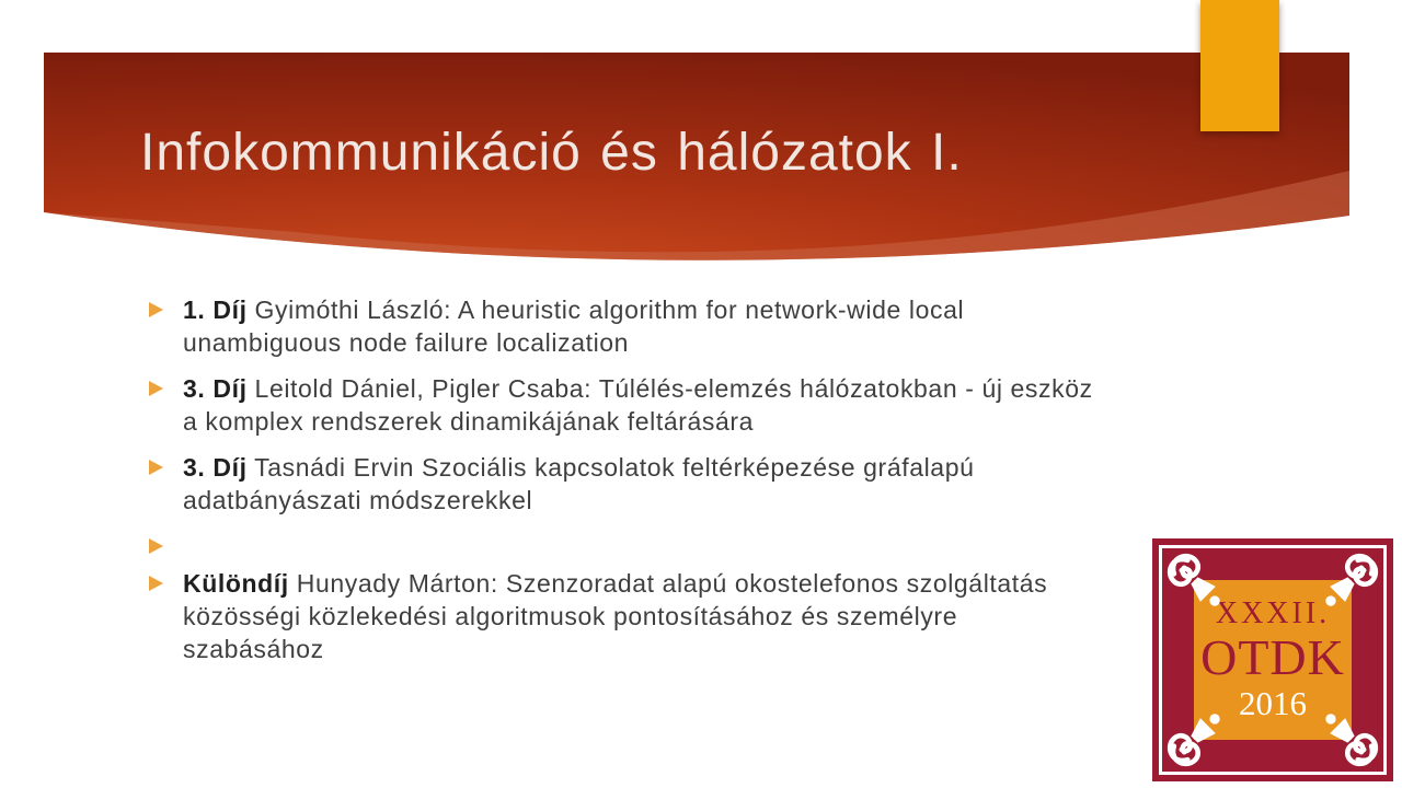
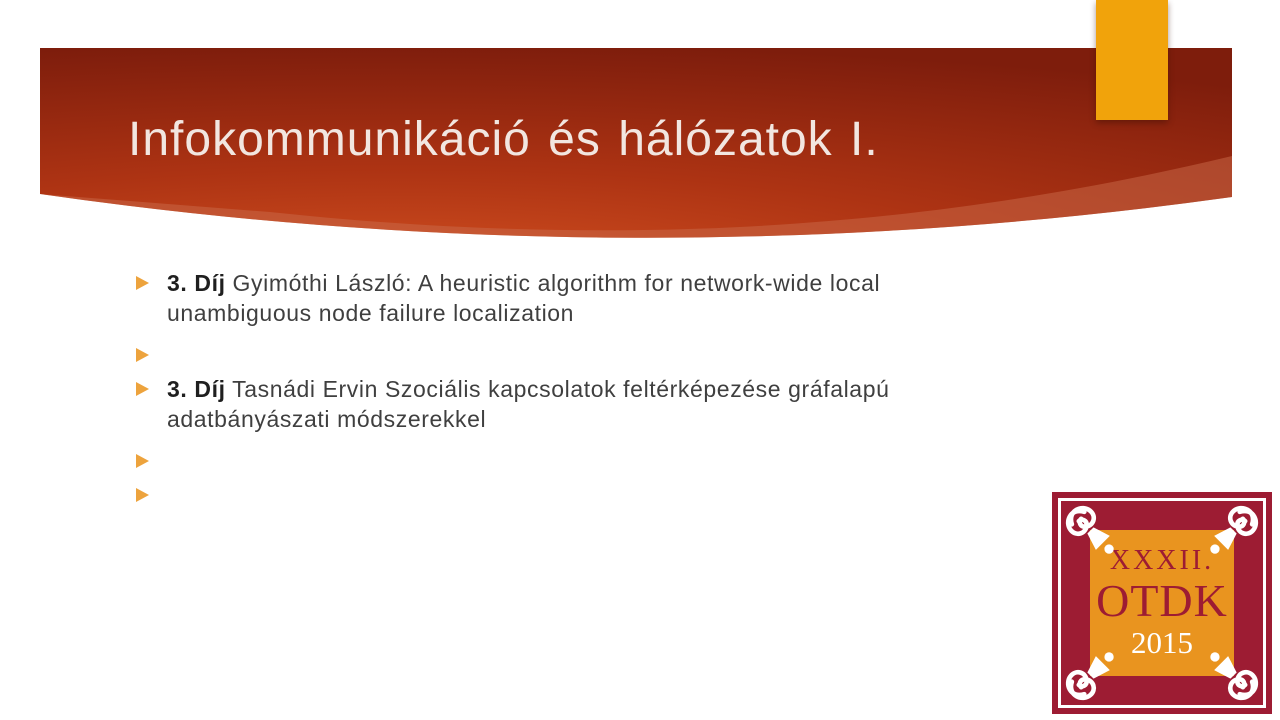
  Infokommunikáció és hálózatok I.
- 1. Díj Gyimóthi László: A heuristic algorithm for network-wide local
+ 3. Díj Gyimóthi László: A heuristic algorithm for network-wide local
  unambiguous node failure localization
- 3. Díj Leitold Dániel, Pigler Csaba: Túlélés-elemzés hálózatokban - új eszköz
- a komplex rendszerek dinamikájának feltárására
  3. Díj Tasnádi Ervin Szociális kapcsolatok feltérképezése gráfalapú
  adatbányászati módszerekkel
- Különdíj Hunyady Márton: Szenzoradat alapú okostelefonos szolgáltatás
- közösségi közlekedési algoritmusok pontosításához és személyre
- szabásához
  XXXII.
  OTDK
- 2016
+ 2015
